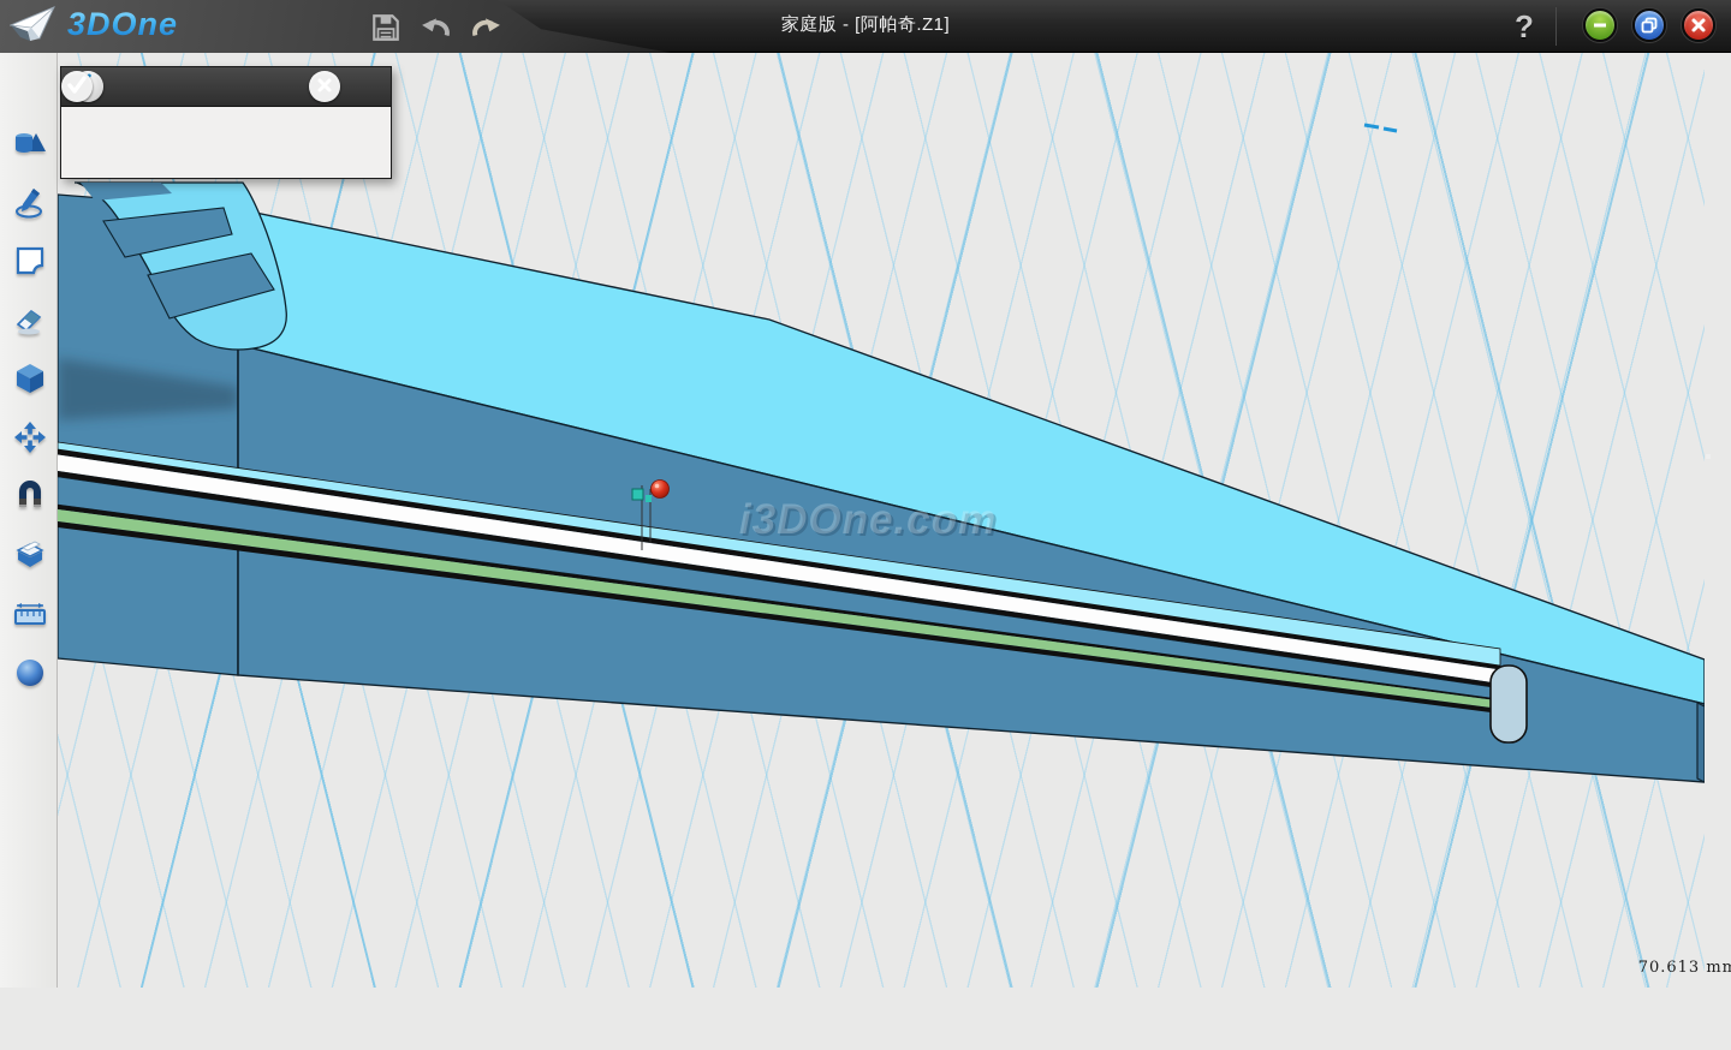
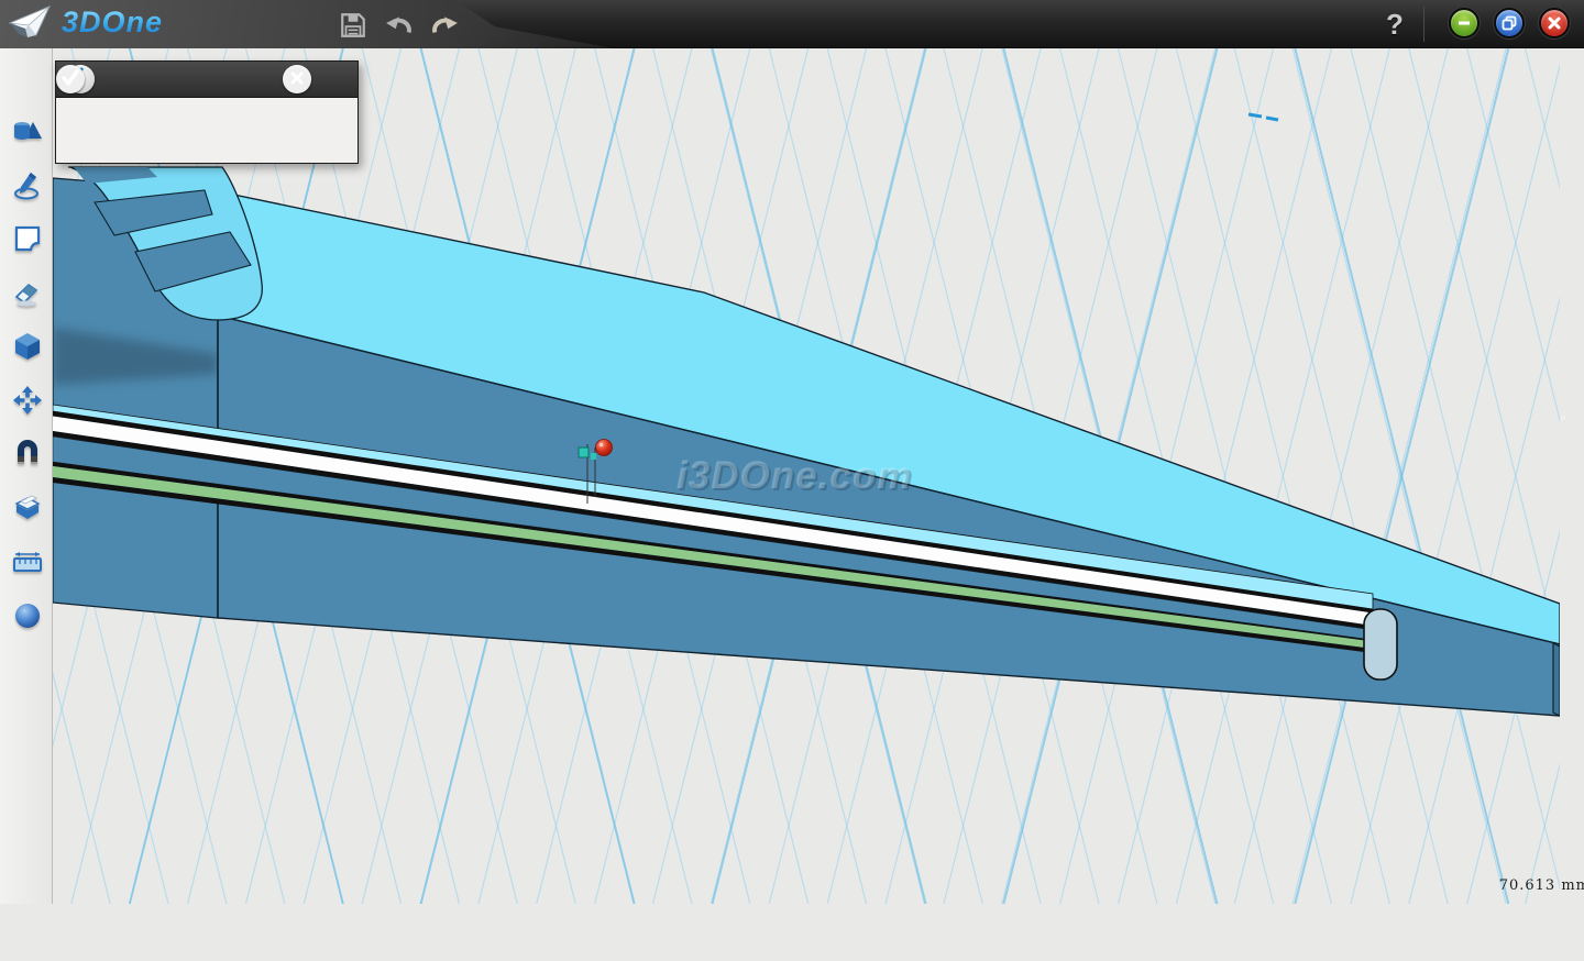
  3DOne
- 家庭版 - [阿帕奇.Z1]
  ?
  i3DOne.com
  70.613 mm
